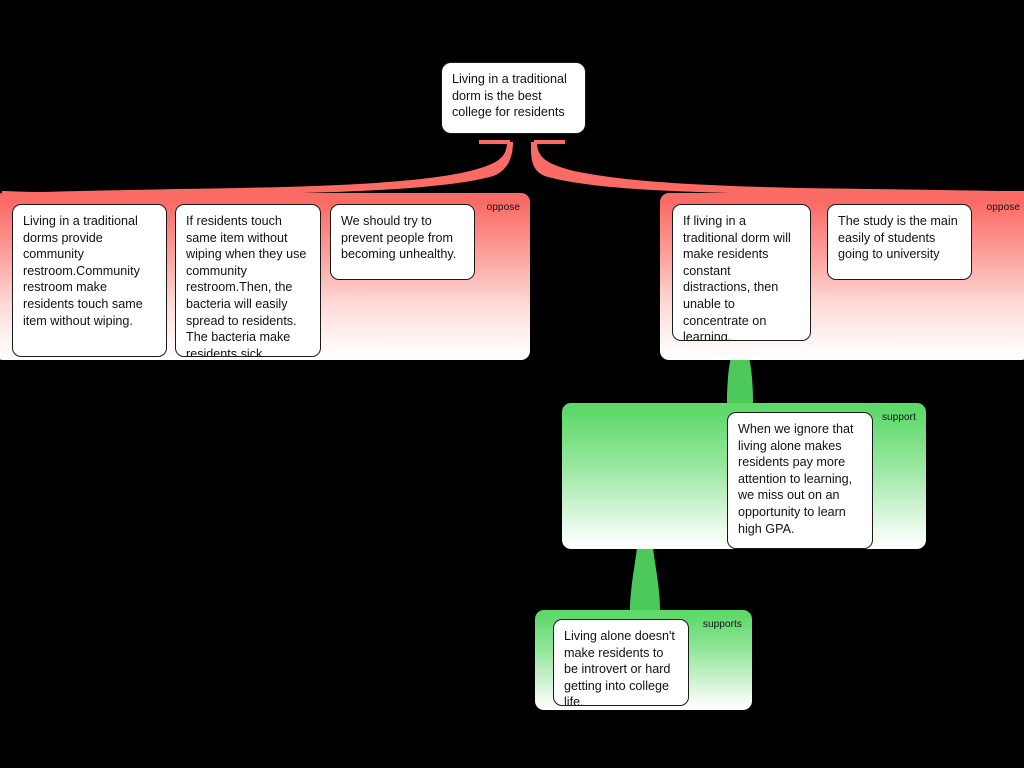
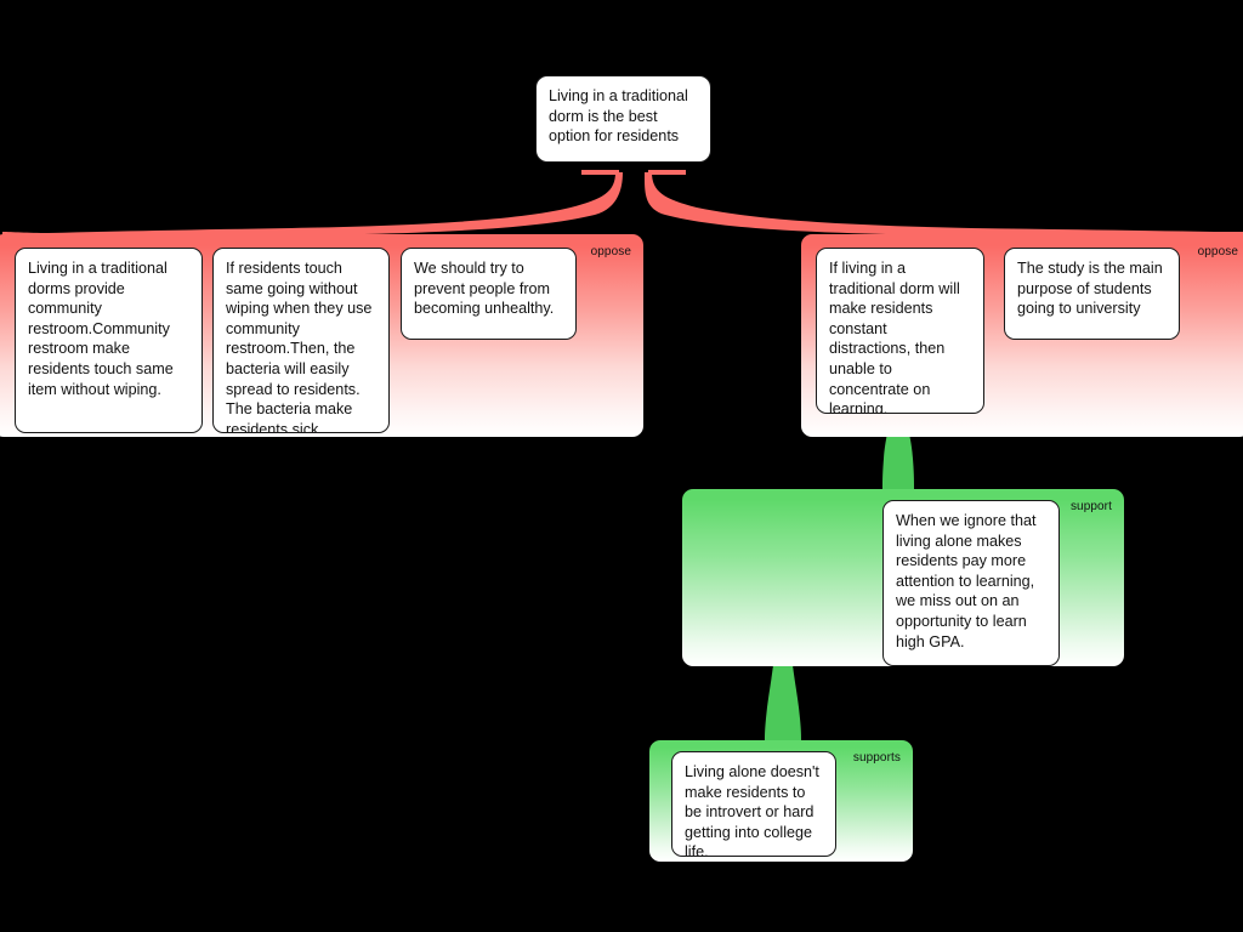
- Living in a traditional dorm is the best college for residents
+ Living in a traditional dorm is the best option for residents
  oppose
  Living in a traditional dorms provide community restroom.Community restroom make residents touch same item without wiping.
- If residents touch same item without wiping when they use community restroom.Then, the bacteria will easily spread to residents. The bacteria make residents sick.
+ If residents touch same going without wiping when they use community restroom.Then, the bacteria will easily spread to residents. The bacteria make residents sick.
  We should try to prevent people from becoming unhealthy.
  oppose
  If living in a traditional dorm will make residents constant distractions, then unable to concentrate on learning.
- The study is the main easily of students going to university
+ The study is the main purpose of students going to university
  support
  When we ignore that living alone makes residents pay more attention to learning, we miss out on an opportunity to learn high GPA.
  supports
  Living alone doesn't make residents to be introvert or hard getting into college life.
